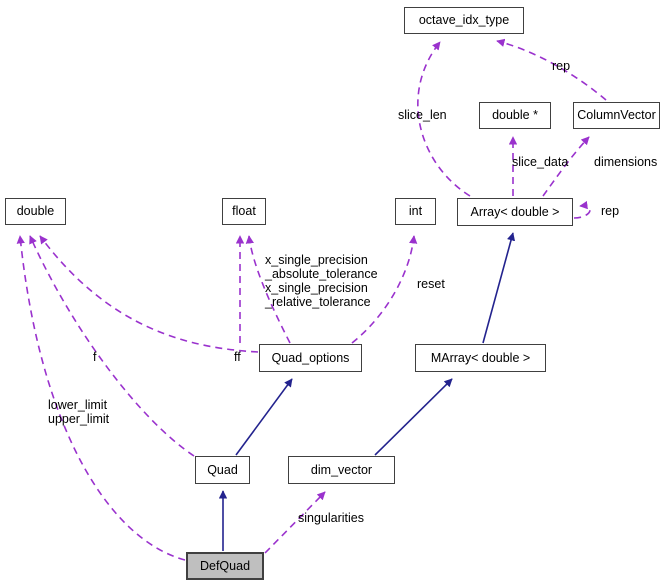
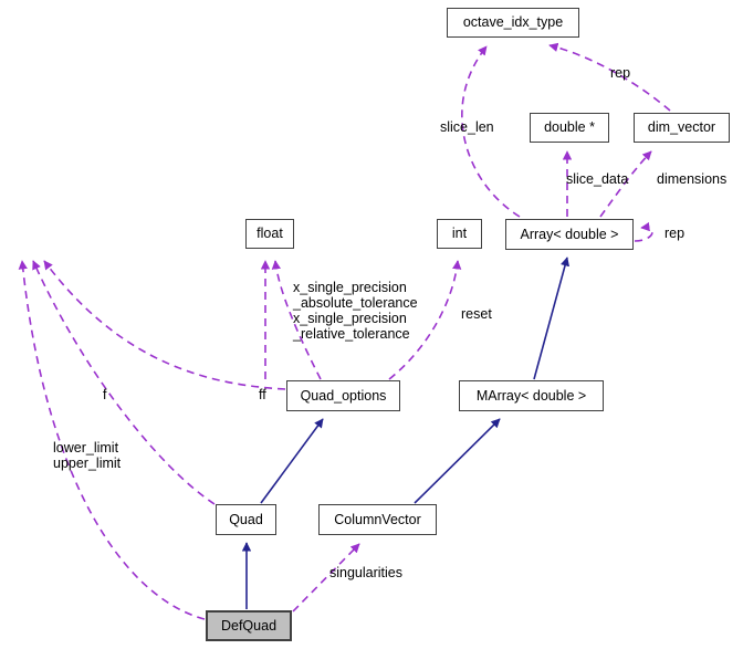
  octave_idx_type
  double *
- ColumnVector
+ dim_vector
- double
  float
  int
  Array< double >
  Quad_options
  MArray< double >
  Quad
- dim_vector
+ ColumnVector
  DefQuad
  slice_len
  rep
  slice_data
  dimensions
  rep
  x_single_precision
  _absolute_tolerance
  x_single_precision
  _relative_tolerance
  reset
  ff
  f
  lower_limit
  upper_limit
  singularities
